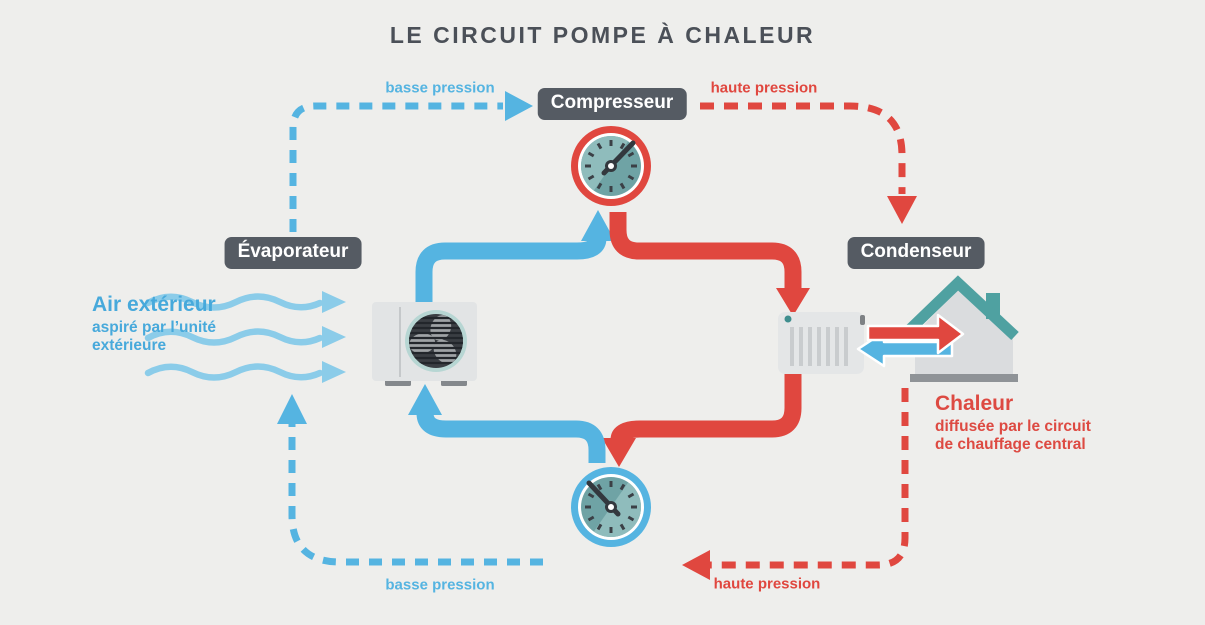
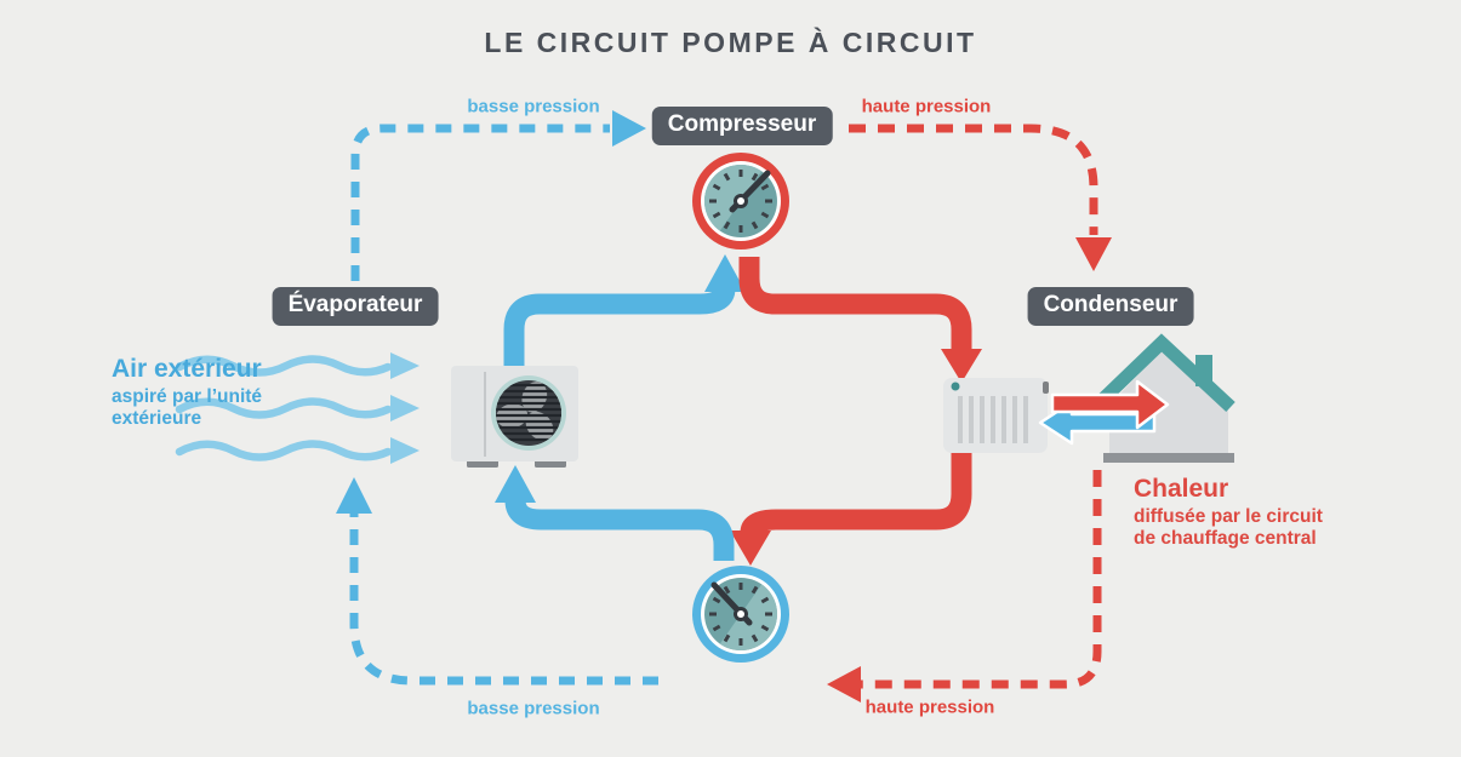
- LE CIRCUIT POMPE À CHALEUR
+ LE CIRCUIT POMPE À CIRCUIT
  Compresseur
  Évaporateur
  Condenseur
  basse pression
  haute pression
  basse pression
  haute pression
  Air extérieur
  aspiré par l’unité
  extérieure
  Chaleur
  diffusée par le circuit
  de chauffage central
